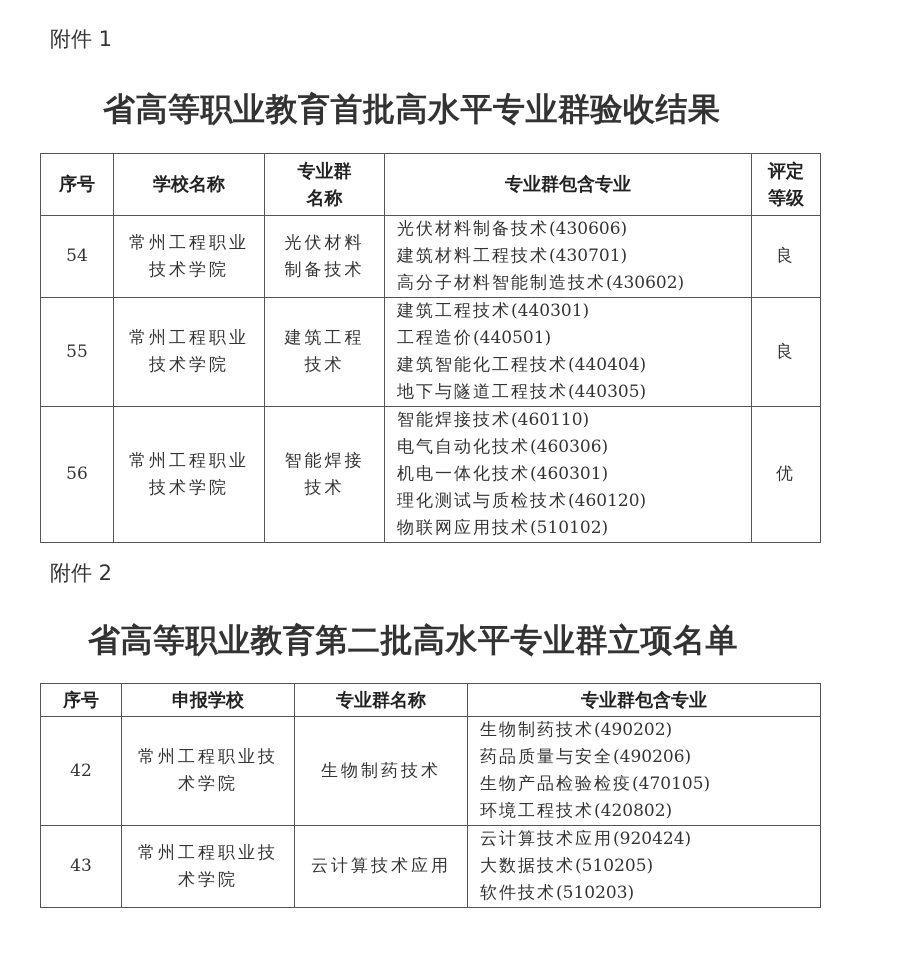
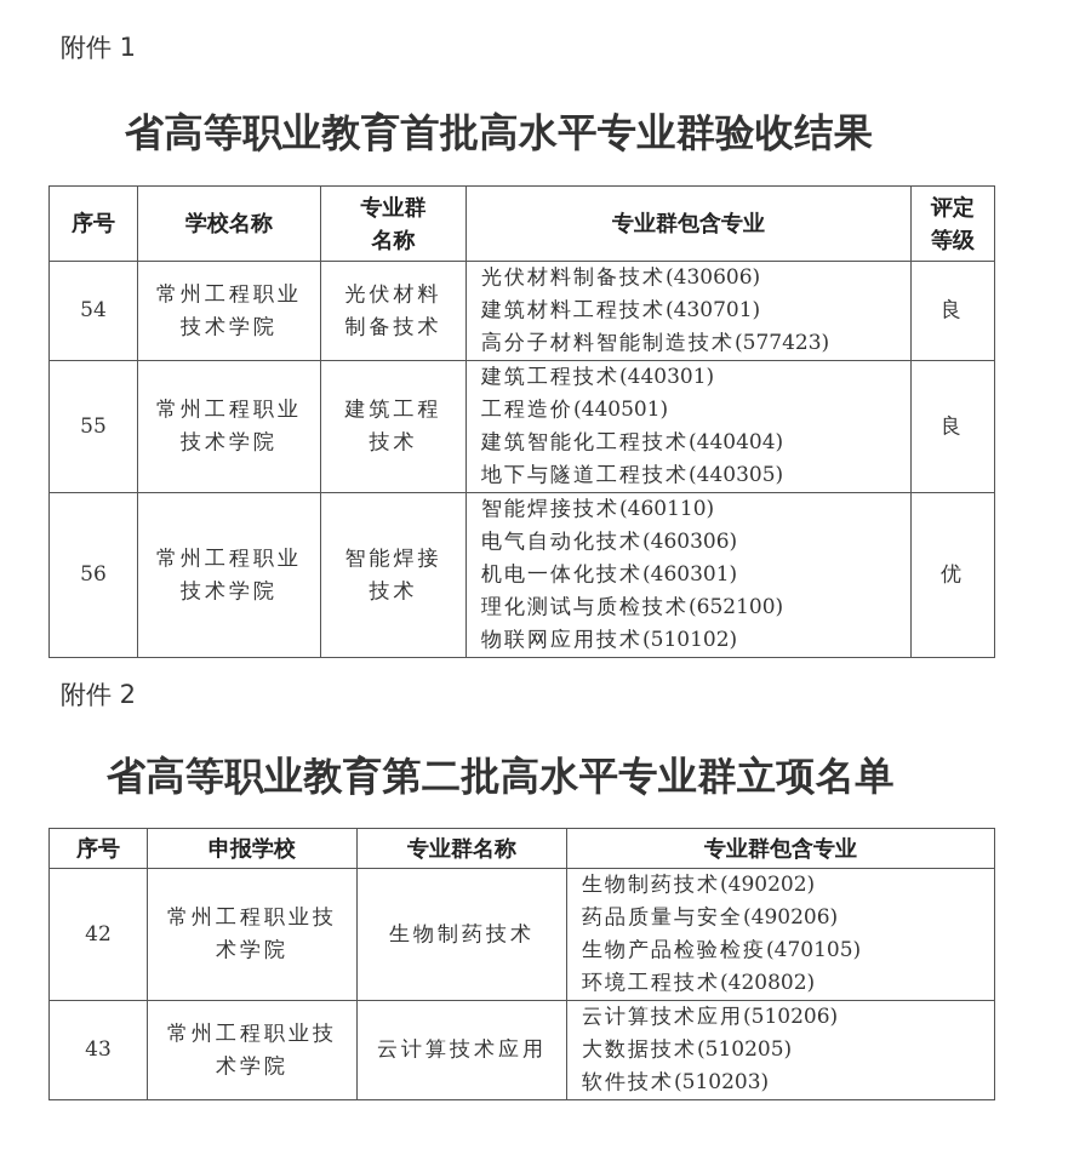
  附件 1
  省高等职业教育首批高水平专业群验收结果
  序号	学校名称	专业群 名称	专业群包含专业	评定 等级
- 54	常州工程职业 技术学院	光伏材料 制备技术	光伏材料制备技术(430606) 建筑材料工程技术(430701) 高分子材料智能制造技术(430602)	良
+ 54	常州工程职业 技术学院	光伏材料 制备技术	光伏材料制备技术(430606) 建筑材料工程技术(430701) 高分子材料智能制造技术(577423)	良
  55	常州工程职业 技术学院	建筑工程 技术	建筑工程技术(440301) 工程造价(440501) 建筑智能化工程技术(440404) 地下与隧道工程技术(440305)	良
- 56	常州工程职业 技术学院	智能焊接 技术	智能焊接技术(460110) 电气自动化技术(460306) 机电一体化技术(460301) 理化测试与质检技术(460120) 物联网应用技术(510102)	优
+ 56	常州工程职业 技术学院	智能焊接 技术	智能焊接技术(460110) 电气自动化技术(460306) 机电一体化技术(460301) 理化测试与质检技术(652100) 物联网应用技术(510102)	优
  附件 2
  省高等职业教育第二批高水平专业群立项名单
  序号	申报学校	专业群名称	专业群包含专业
  42	常州工程职业技 术学院	生物制药技术	生物制药技术(490202) 药品质量与安全(490206) 生物产品检验检疫(470105) 环境工程技术(420802)
- 43	常州工程职业技 术学院	云计算技术应用	云计算技术应用(920424) 大数据技术(510205) 软件技术(510203)
+ 43	常州工程职业技 术学院	云计算技术应用	云计算技术应用(510206) 大数据技术(510205) 软件技术(510203)
